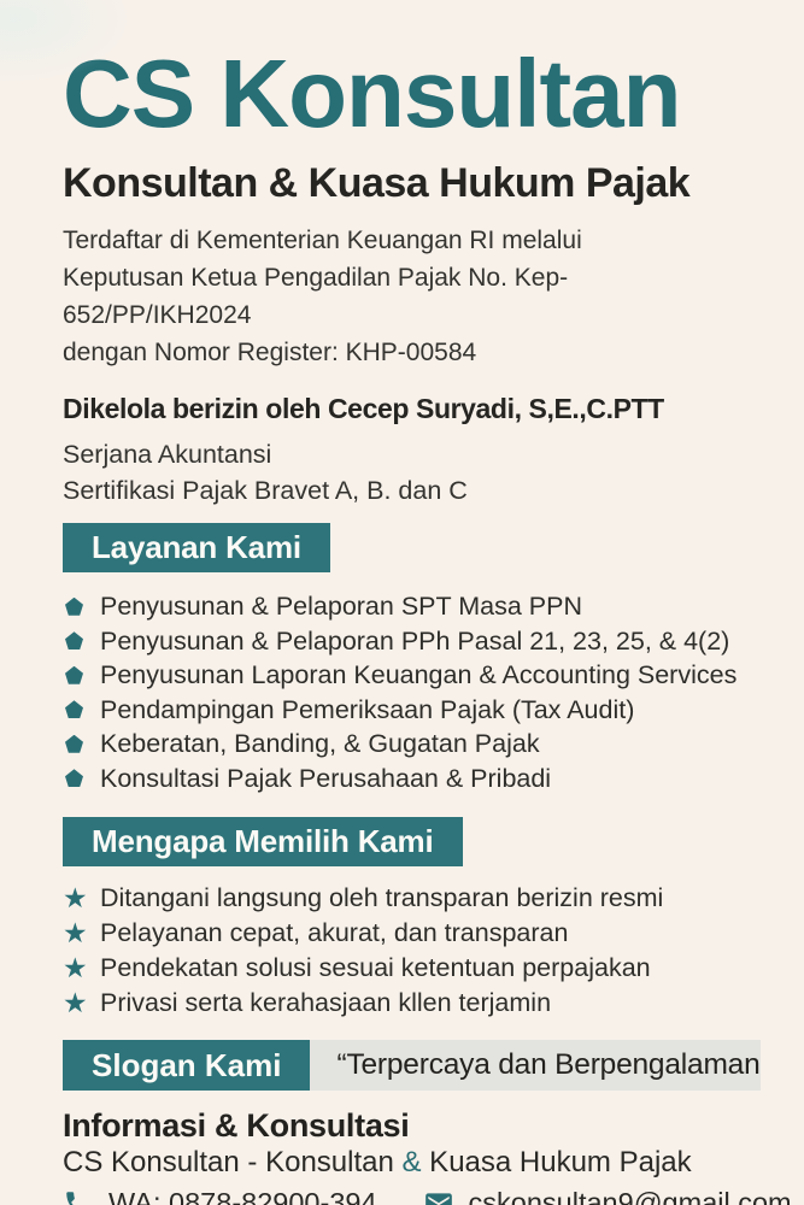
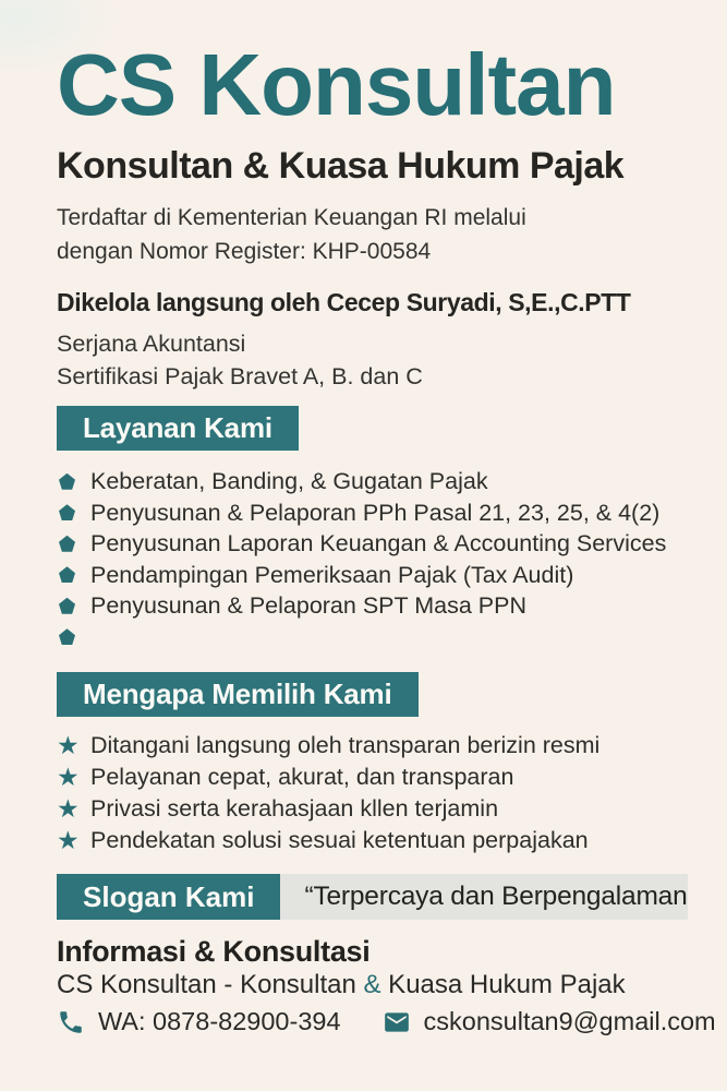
  CS Konsultan
  Konsultan & Kuasa Hukum Pajak
  Terdaftar di Kementerian Keuangan RI melalui
- Keputusan Ketua Pengadilan Pajak No. Kep-652/PP/IKH2024
  dengan Nomor Register: KHP-00584
- Dikelola berizin oleh Cecep Suryadi, S,E.,C.PTT
+ Dikelola langsung oleh Cecep Suryadi, S,E.,C.PTT
  Serjana Akuntansi
  Sertifikasi Pajak Bravet A, B. dan C
  Layanan Kami
- Penyusunan & Pelaporan SPT Masa PPN
+ Keberatan, Banding, & Gugatan Pajak
  Penyusunan & Pelaporan PPh Pasal 21, 23, 25, & 4(2)
  Penyusunan Laporan Keuangan & Accounting Services
  Pendampingan Pemeriksaan Pajak (Tax Audit)
- Keberatan, Banding, & Gugatan Pajak
+ Penyusunan & Pelaporan SPT Masa PPN
- Konsultasi Pajak Perusahaan & Pribadi
  Mengapa Memilih Kami
  ★
  Ditangani langsung oleh transparan berizin resmi
  ★
  Pelayanan cepat, akurat, dan transparan
  ★
- Pendekatan solusi sesuai ketentuan perpajakan
+ Privasi serta kerahasjaan kllen terjamin
  ★
- Privasi serta kerahasjaan kllen terjamin
+ Pendekatan solusi sesuai ketentuan perpajakan
  Slogan Kami
  “Terpercaya dan Berpengalaman
  Informasi & Konsultasi
  CS Konsultan - Konsultan & Kuasa Hukum Pajak
  WA: 0878-82900-394
  cskonsultan9@gmail.com
